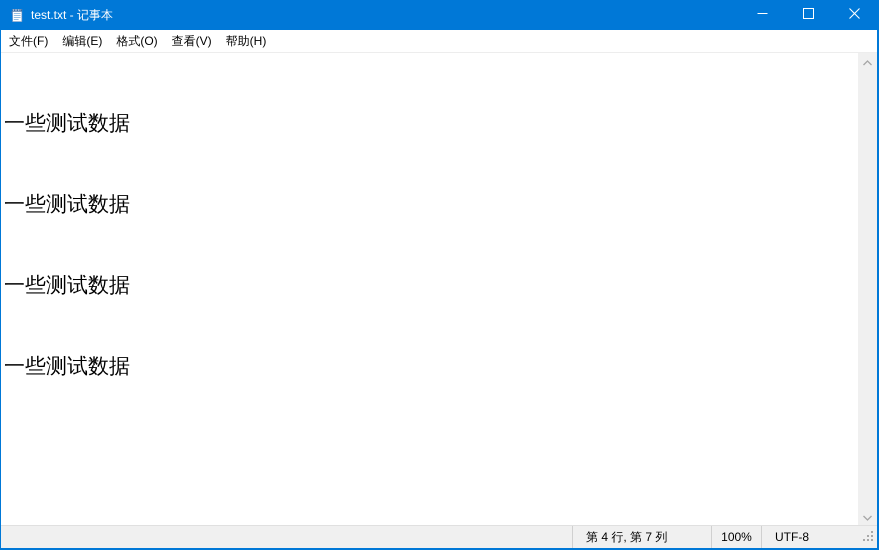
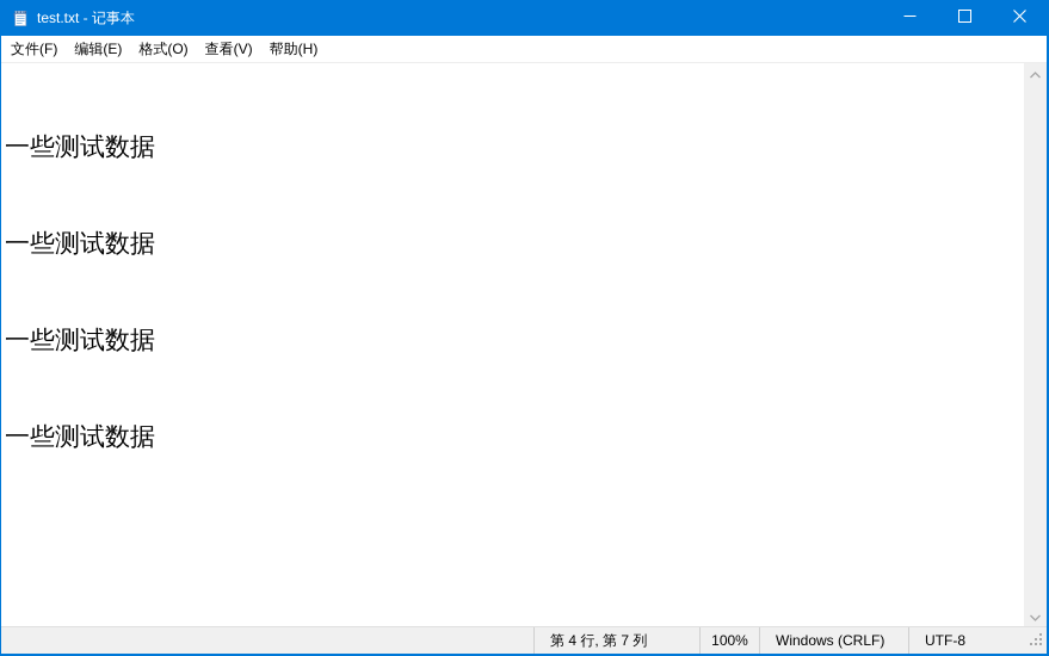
  test.txt - 记事本
  文件(F)
  编辑(E)
  格式(O)
  查看(V)
  帮助(H)
  一些测试数据
  一些测试数据
  一些测试数据
  一些测试数据
  第 4 行, 第 7 列
  100%
+ Windows (CRLF)
  UTF-8
